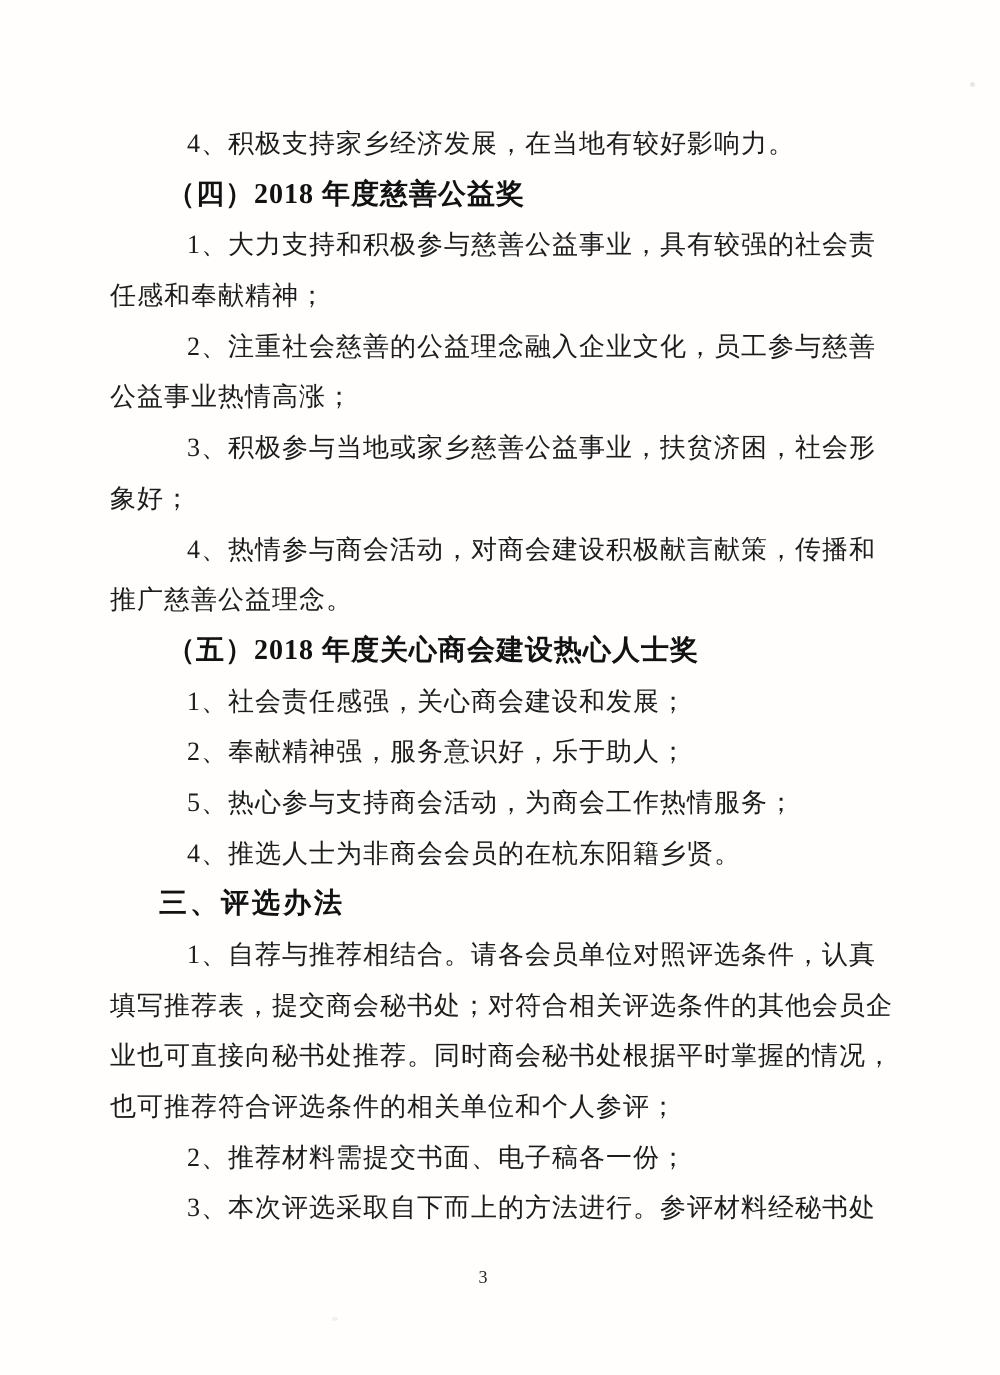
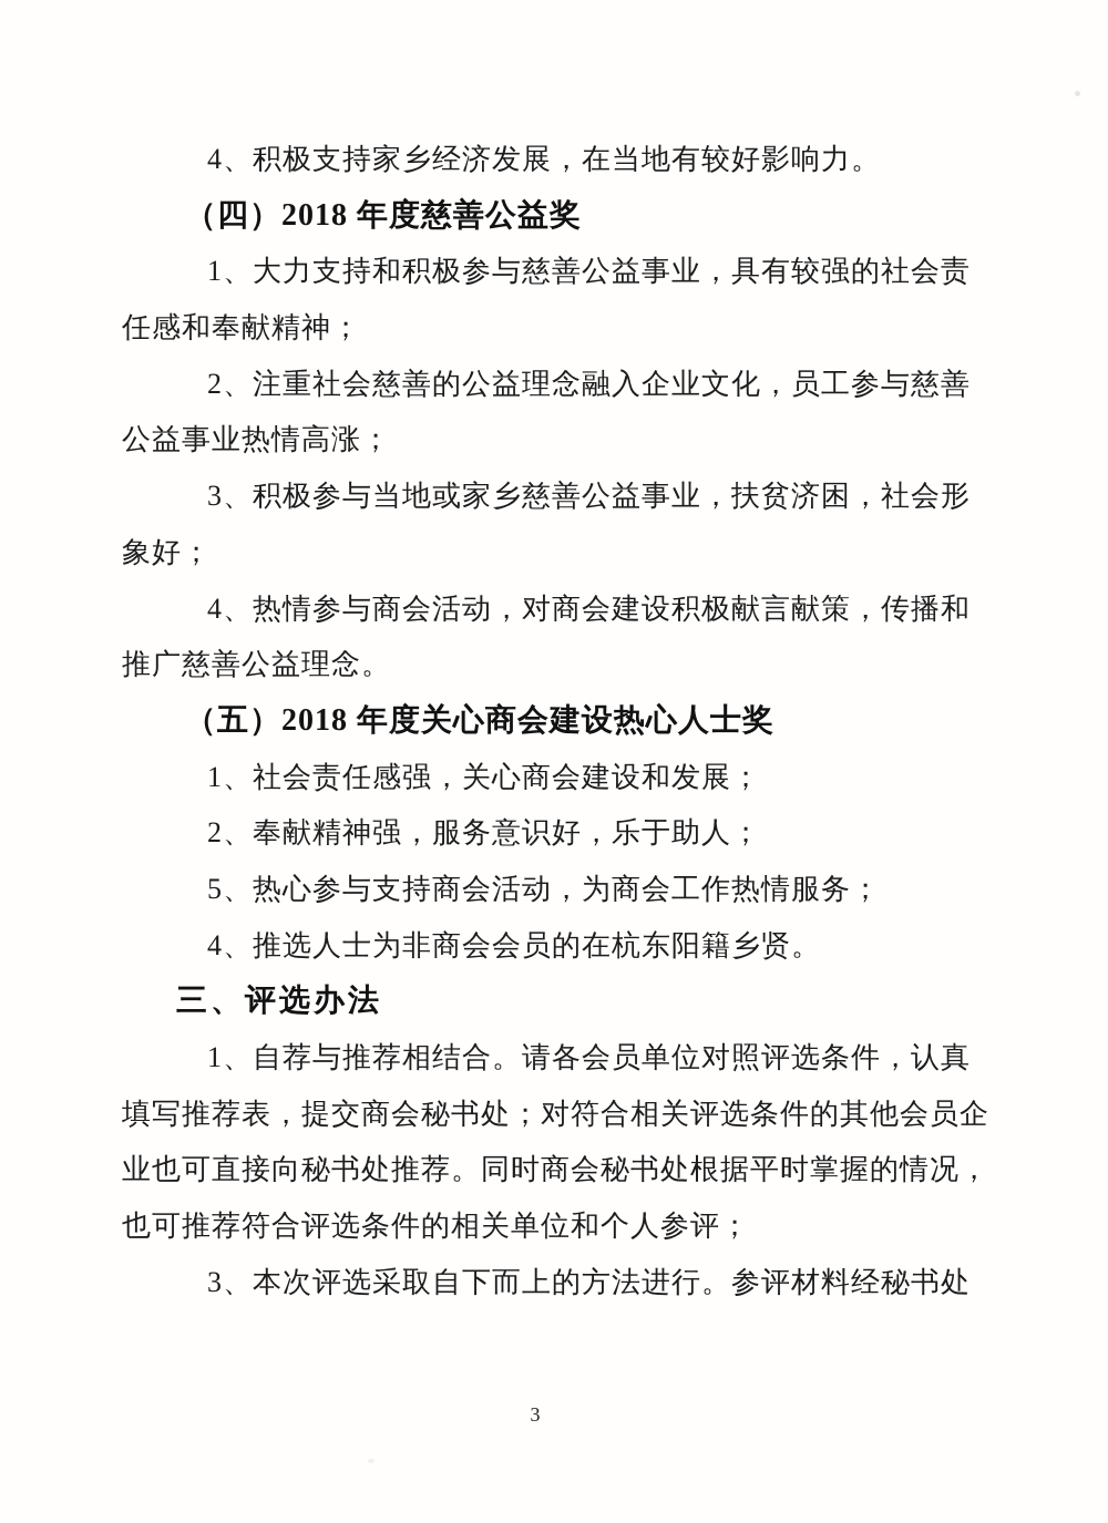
  4、积极支持家乡经济发展，在当地有较好影响力。
  （四）2018 年度慈善公益奖
  1、大力支持和积极参与慈善公益事业，具有较强的社会责
  任感和奉献精神；
  2、注重社会慈善的公益理念融入企业文化，员工参与慈善
  公益事业热情高涨；
  3、积极参与当地或家乡慈善公益事业，扶贫济困，社会形
  象好；
  4、热情参与商会活动，对商会建设积极献言献策，传播和
  推广慈善公益理念。
  （五）2018 年度关心商会建设热心人士奖
  1、社会责任感强，关心商会建设和发展；
  2、奉献精神强，服务意识好，乐于助人；
  5、热心参与支持商会活动，为商会工作热情服务；
  4、推选人士为非商会会员的在杭东阳籍乡贤。
  三、评选办法
  1、自荐与推荐相结合。请各会员单位对照评选条件，认真
  填写推荐表，提交商会秘书处；对符合相关评选条件的其他会员企
  业也可直接向秘书处推荐。同时商会秘书处根据平时掌握的情况，
  也可推荐符合评选条件的相关单位和个人参评；
- 2、推荐材料需提交书面、电子稿各一份；
  3、本次评选采取自下而上的方法进行。参评材料经秘书处
  3
